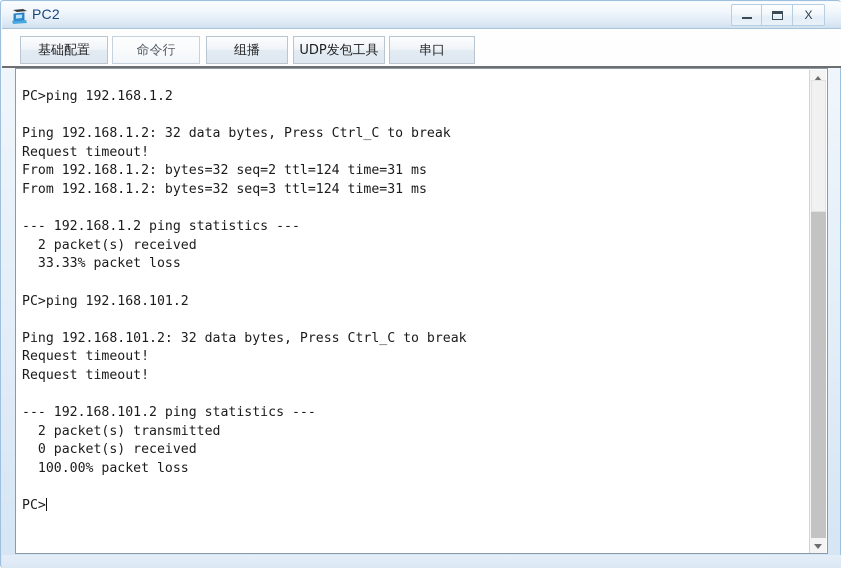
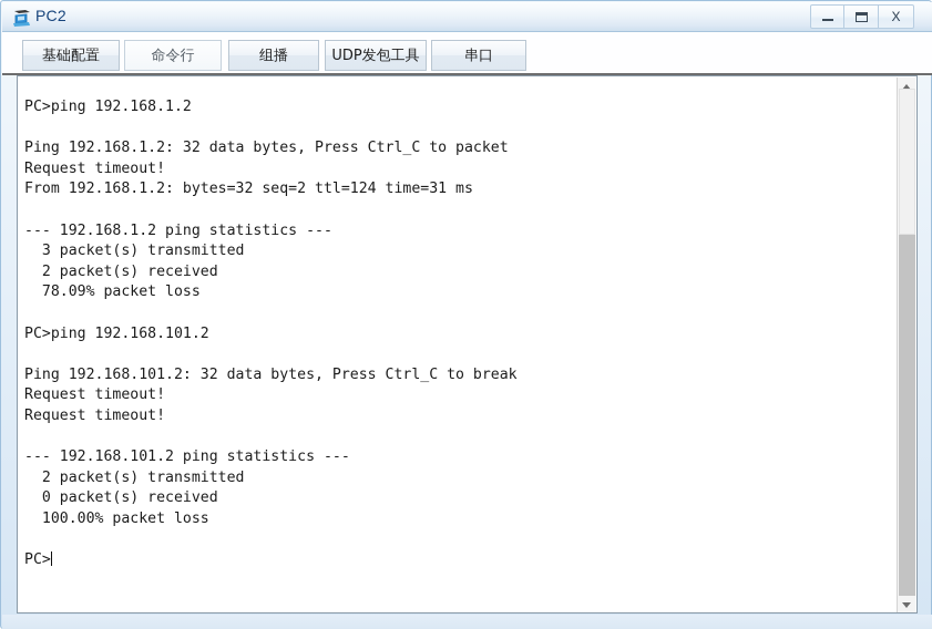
  PC2
  X
  基础配置
  命令行
  组播
  UDP发包工具
  串口
  PC>ping 192.168.1.2
- Ping 192.168.1.2: 32 data bytes, Press Ctrl_C to break
+ Ping 192.168.1.2: 32 data bytes, Press Ctrl_C to packet
  Request timeout!
  From 192.168.1.2: bytes=32 seq=2 ttl=124 time=31 ms
- From 192.168.1.2: bytes=32 seq=3 ttl=124 time=31 ms
  --- 192.168.1.2 ping statistics ---
+ 3 packet(s) transmitted
  2 packet(s) received
- 33.33% packet loss
+ 78.09% packet loss
  PC>ping 192.168.101.2
  Ping 192.168.101.2: 32 data bytes, Press Ctrl_C to break
  Request timeout!
  Request timeout!
  --- 192.168.101.2 ping statistics ---
  2 packet(s) transmitted
  0 packet(s) received
  100.00% packet loss
  PC>
